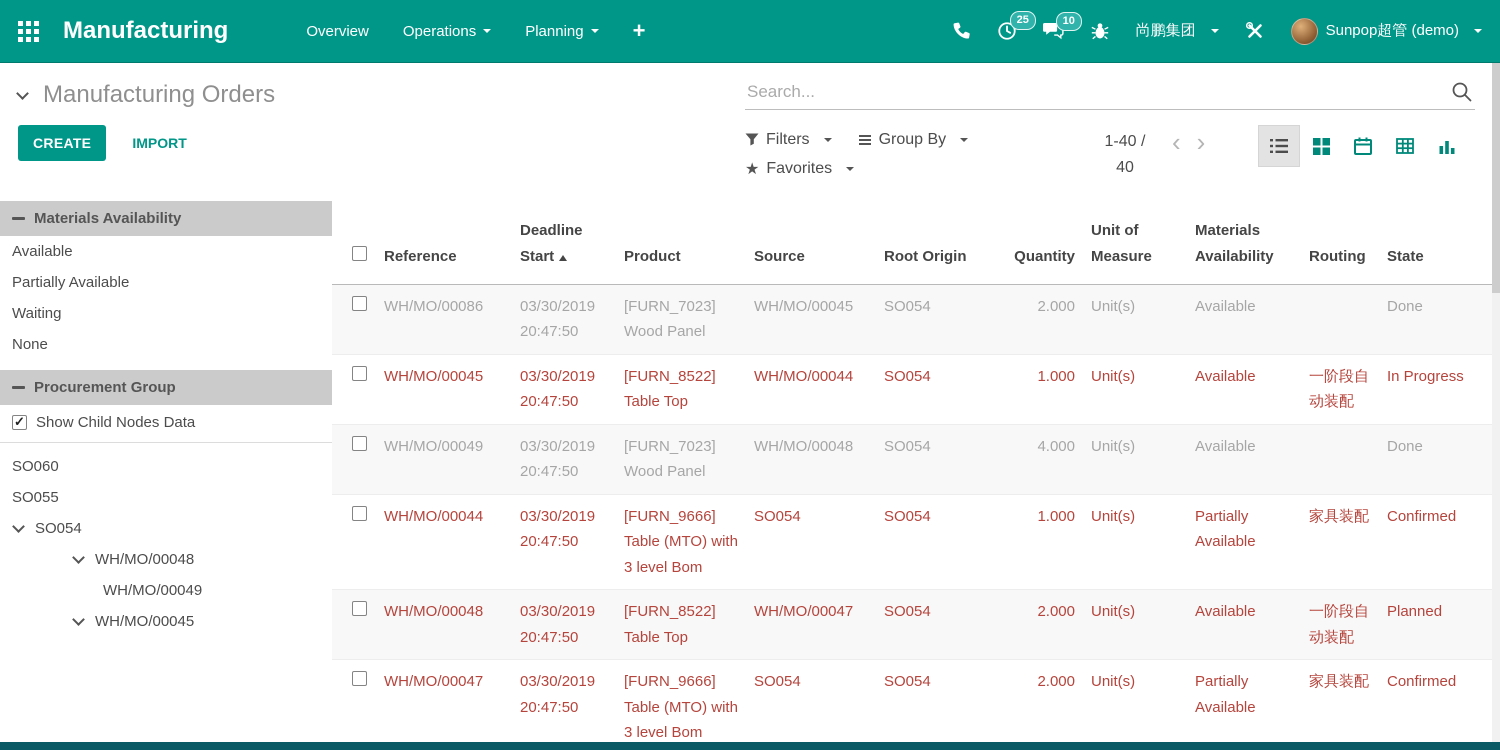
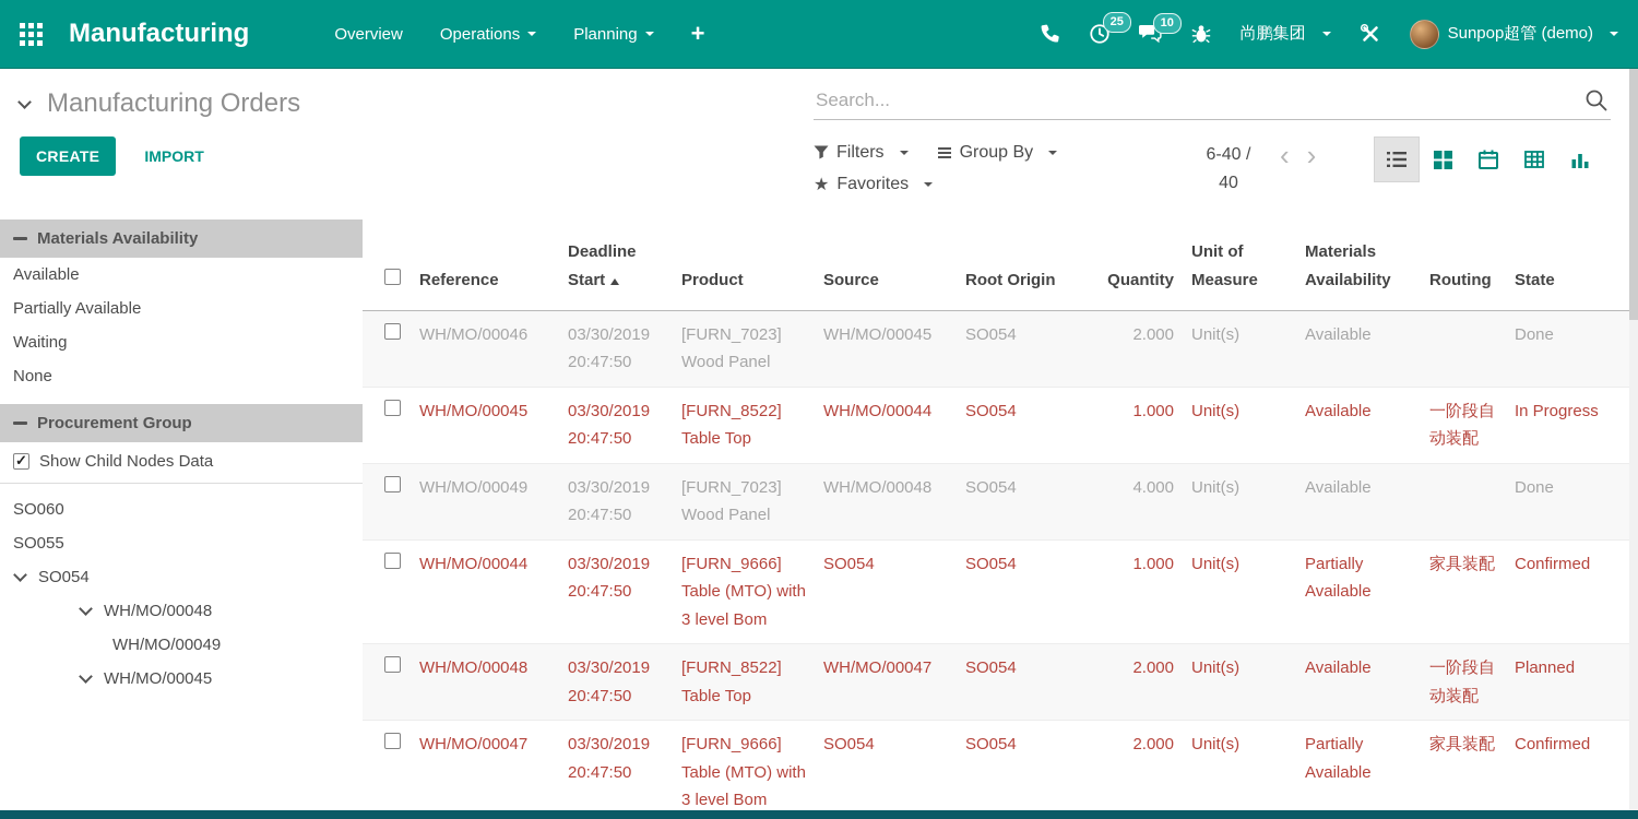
  Manufacturing
  Overview
  Operations
  Planning
  +
  25
  10
  尚鹏集团
  Sunpop超管 (demo)
  Manufacturing Orders
  Search...
  CREATE
  IMPORT
  Filters
  Group By
  ★
  Favorites
- 1-40 / 40
+ 6-40 / 40
  ‹
  ›
  Materials Availability
  Available
  Partially Available
  Waiting
  None
  Procurement Group
  Show Child Nodes Data
  SO060
  SO055
  SO054
  WH/MO/00048
  WH/MO/00049
  WH/MO/00045
  	Reference	Deadline Start	Product	Source	Root Origin	Quantity	Unit of Measure	Materials Availability	Routing	State
- 	WH/MO/00086	03/30/2019 20:47:50	[FURN_7023] Wood Panel	WH/MO/00045	SO054	2.000	Unit(s)	Available		Done
+ 	WH/MO/00046	03/30/2019 20:47:50	[FURN_7023] Wood Panel	WH/MO/00045	SO054	2.000	Unit(s)	Available		Done
  	WH/MO/00045	03/30/2019 20:47:50	[FURN_8522] Table Top	WH/MO/00044	SO054	1.000	Unit(s)	Available	一阶段自动装配	In Progress
  	WH/MO/00049	03/30/2019 20:47:50	[FURN_7023] Wood Panel	WH/MO/00048	SO054	4.000	Unit(s)	Available		Done
  	WH/MO/00044	03/30/2019 20:47:50	[FURN_9666] Table (MTO) with 3 level Bom	SO054	SO054	1.000	Unit(s)	Partially Available	家具装配	Confirmed
  	WH/MO/00048	03/30/2019 20:47:50	[FURN_8522] Table Top	WH/MO/00047	SO054	2.000	Unit(s)	Available	一阶段自动装配	Planned
  	WH/MO/00047	03/30/2019 20:47:50	[FURN_9666] Table (MTO) with 3 level Bom	SO054	SO054	2.000	Unit(s)	Partially Available	家具装配	Confirmed
